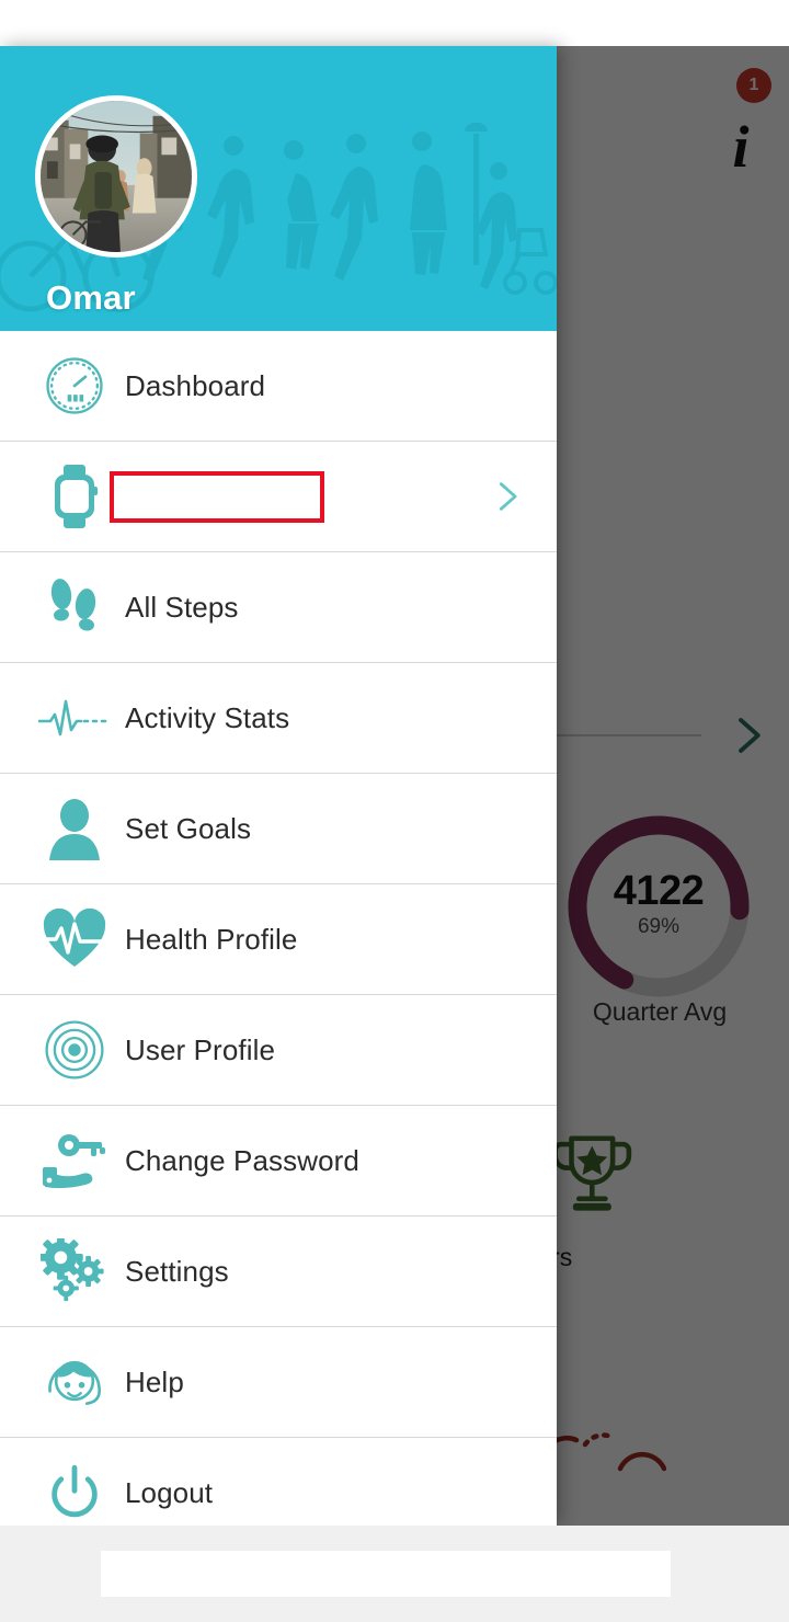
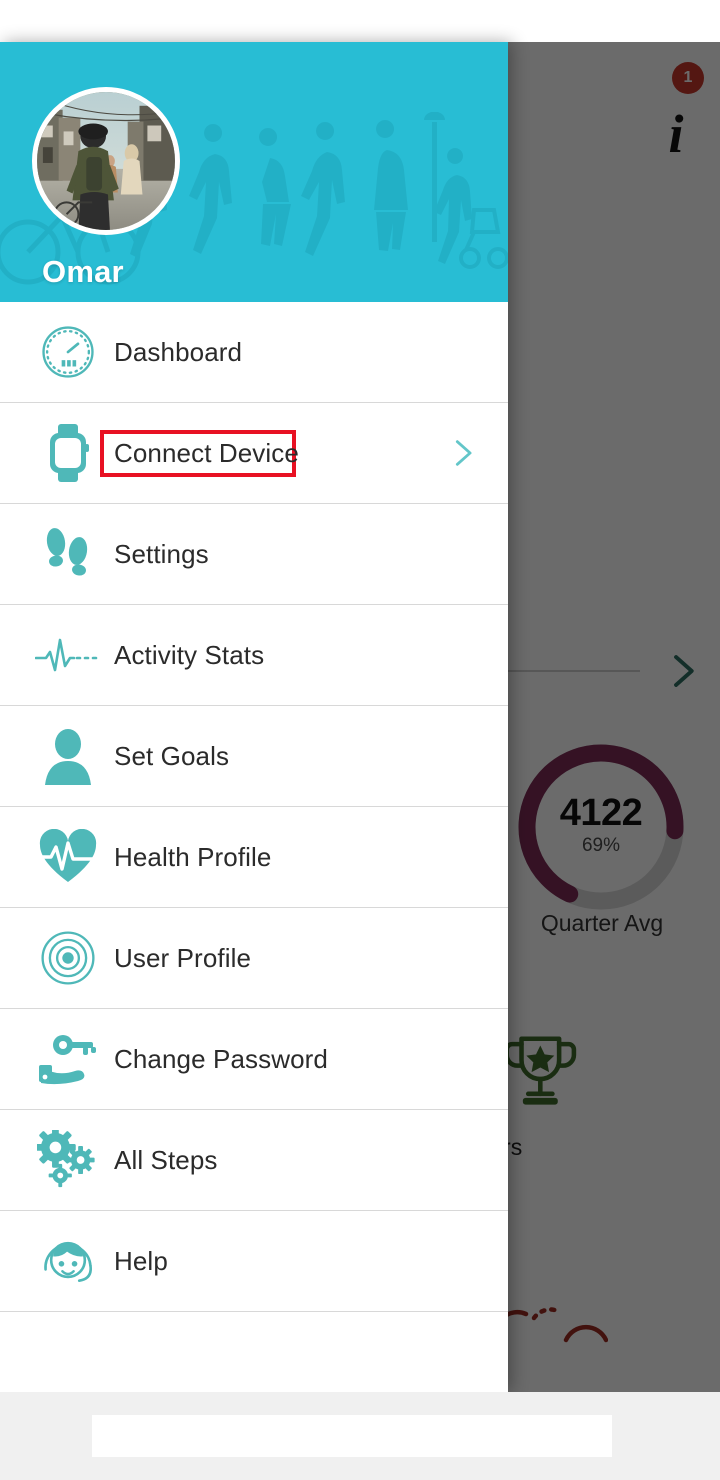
  4122
  69%
  Quarter Avg
  i
  1
  Omar
  Dashboard
+ Connect Device
- All Steps
+ Settings
  Activity Stats
  Set Goals
  Health Profile
  User Profile
  Change Password
- Settings
+ All Steps
  Help
- Logout
